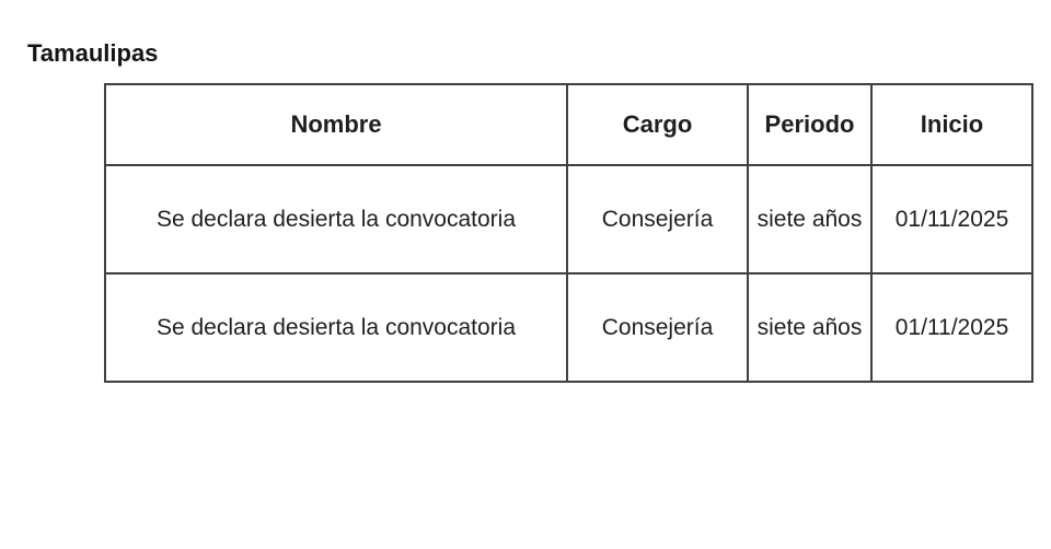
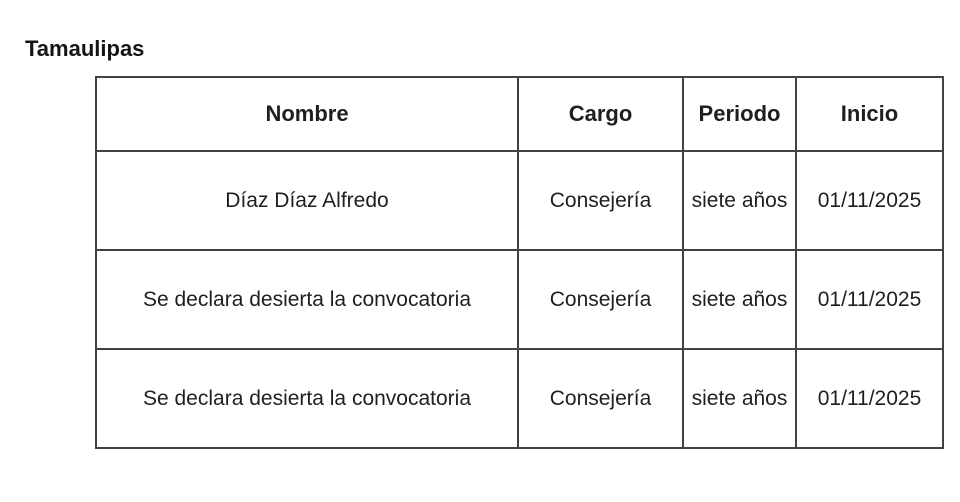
  Tamaulipas
  Nombre	Cargo	Periodo	Inicio
+ Díaz Díaz Alfredo	Consejería	siete años	01/11/2025
  Se declara desierta la convocatoria	Consejería	siete años	01/11/2025
  Se declara desierta la convocatoria	Consejería	siete años	01/11/2025
